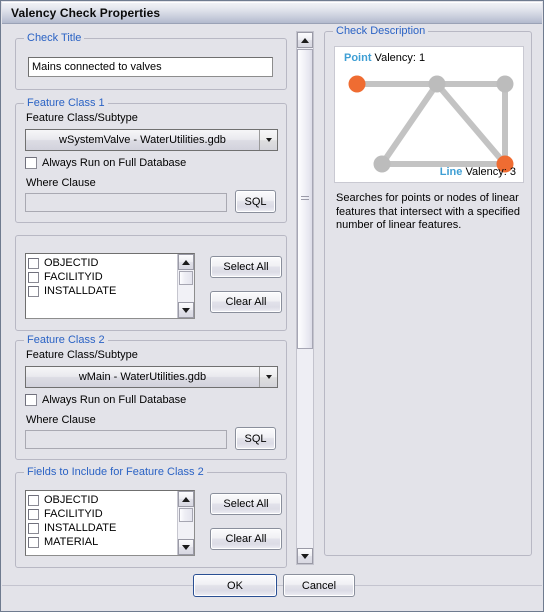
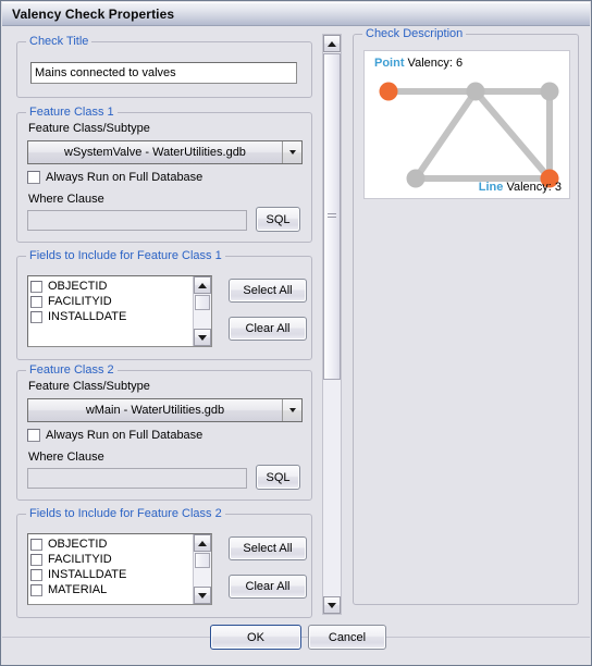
  Valency Check Properties
  Check Title
  Mains connected to valves
  Feature Class 1
  Feature Class/Subtype
  wSystemValve - WaterUtilities.gdb
  Always Run on Full Database
  Where Clause
  SQL
+ Fields to Include for Feature Class 1
  OBJECTID
  FACILITYID
  INSTALLDATE
  Select All
  Clear All
  Feature Class 2
  Feature Class/Subtype
  wMain - WaterUtilities.gdb
  Always Run on Full Database
  Where Clause
  SQL
  Fields to Include for Feature Class 2
  OBJECTID
  FACILITYID
  INSTALLDATE
  MATERIAL
  Select All
  Clear All
  Check Description
- Point Valency: 1
+ Point Valency: 6
  Line Valency: 3
- Searches for points or nodes of linear features that intersect with a specified number of linear features.
  OK
  Cancel
